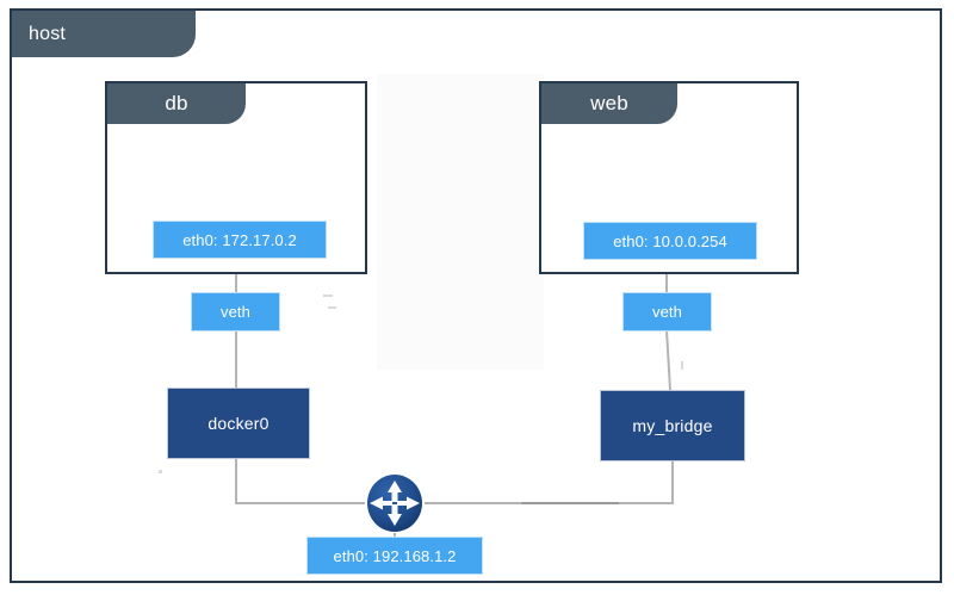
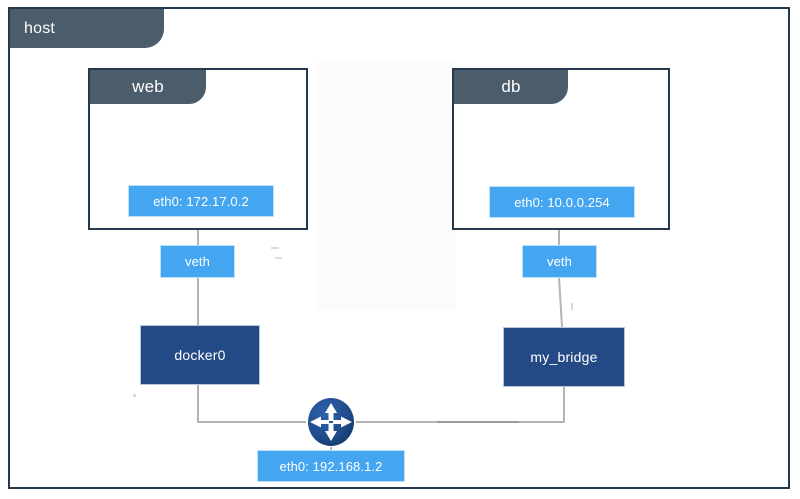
  host
- db
+ web
  eth0: 172.17.0.2
- web
+ db
  eth0: 10.0.0.254
  veth
  veth
  docker0
  my_bridge
  eth0: 192.168.1.2
